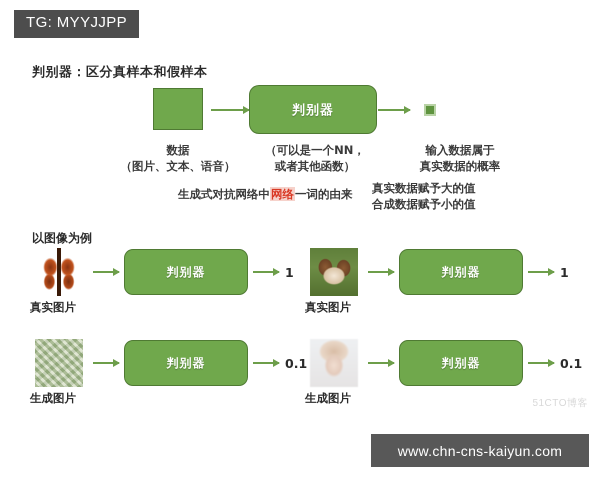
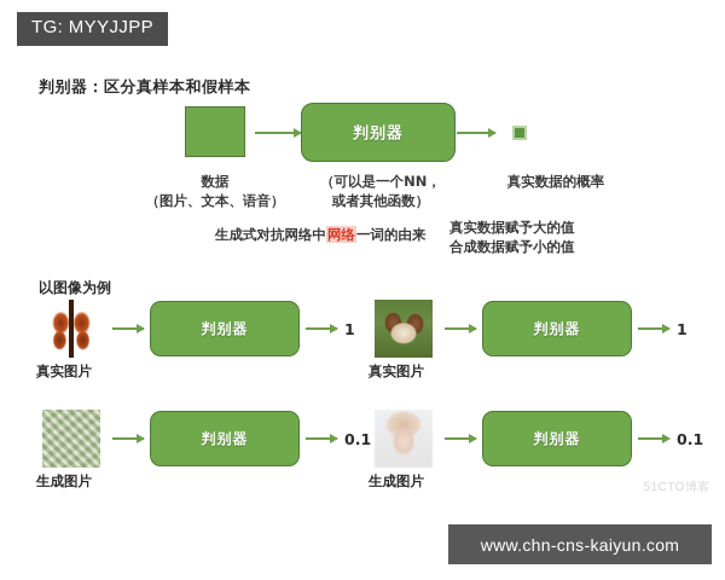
  TG: MYYJJPP
  判别器：区分真样本和假样本
  判别器
  数据
  （图片、文本、语音）
  （可以是一个NN，
  或者其他函数）
- 输入数据属于
  真实数据的概率
  生成式对抗网络中网络一词的由来
  真实数据赋予大的值
  合成数据赋予小的值
  以图像为例
  真实图片
  判别器
  1
  真实图片
  判别器
  1
  生成图片
  判别器
  0.1
  生成图片
  判别器
  0.1
  51CTO博客
  www.chn-cns-kaiyun.com
